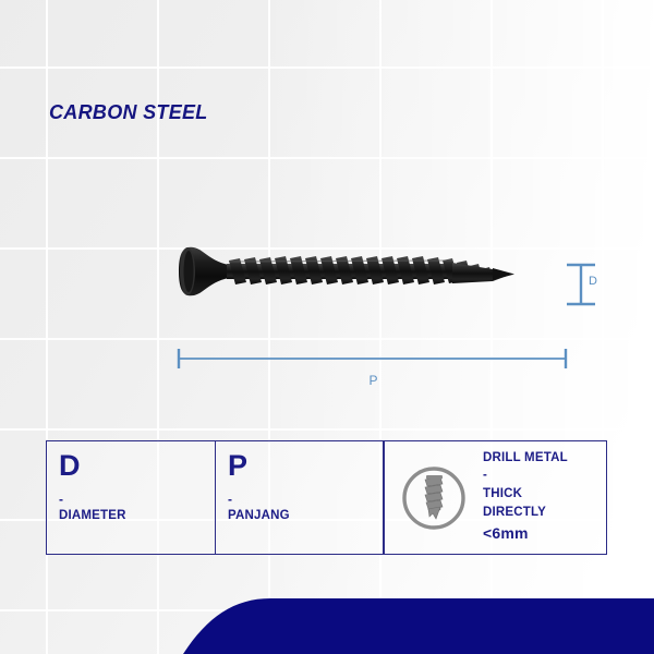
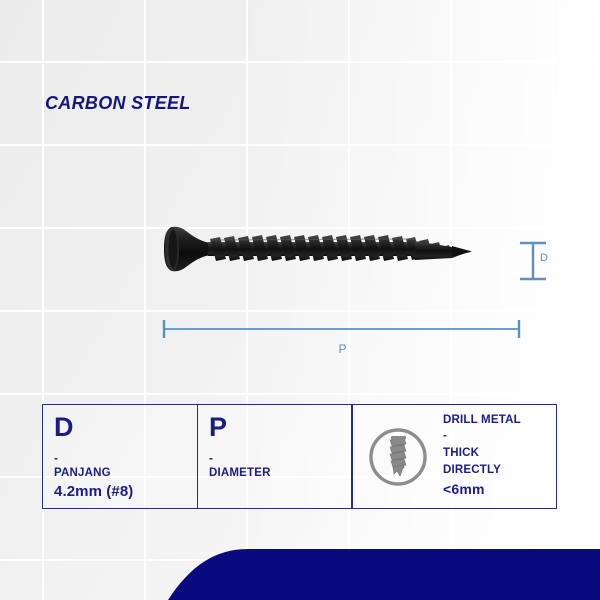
  CARBON STEEL
  D
  P
  D
  -
- DIAMETER
+ PANJANG
+ 4.2mm (#8)
  P
  -
- PANJANG
+ DIAMETER
  DRILL METAL
  -
  THICK
  DIRECTLY
  <6mm
